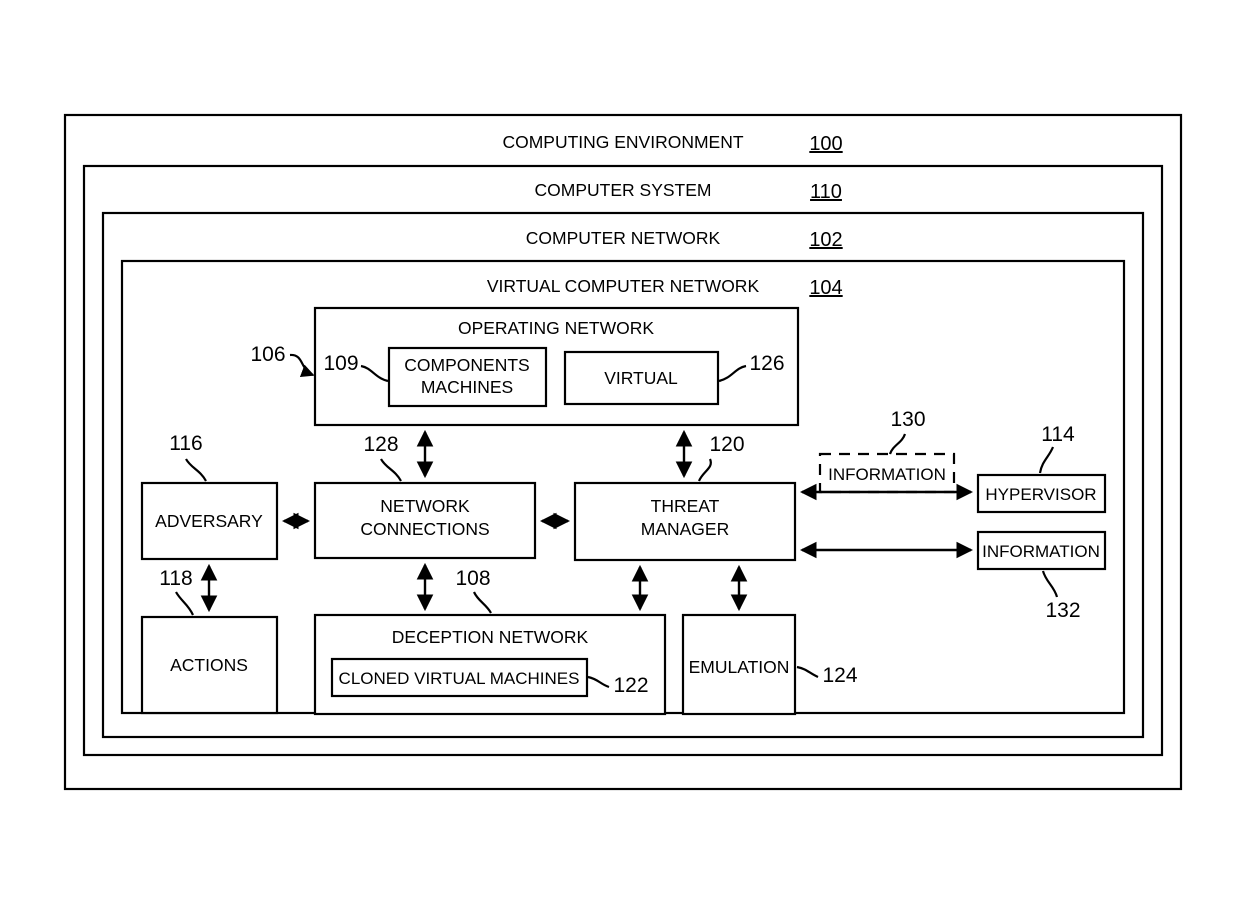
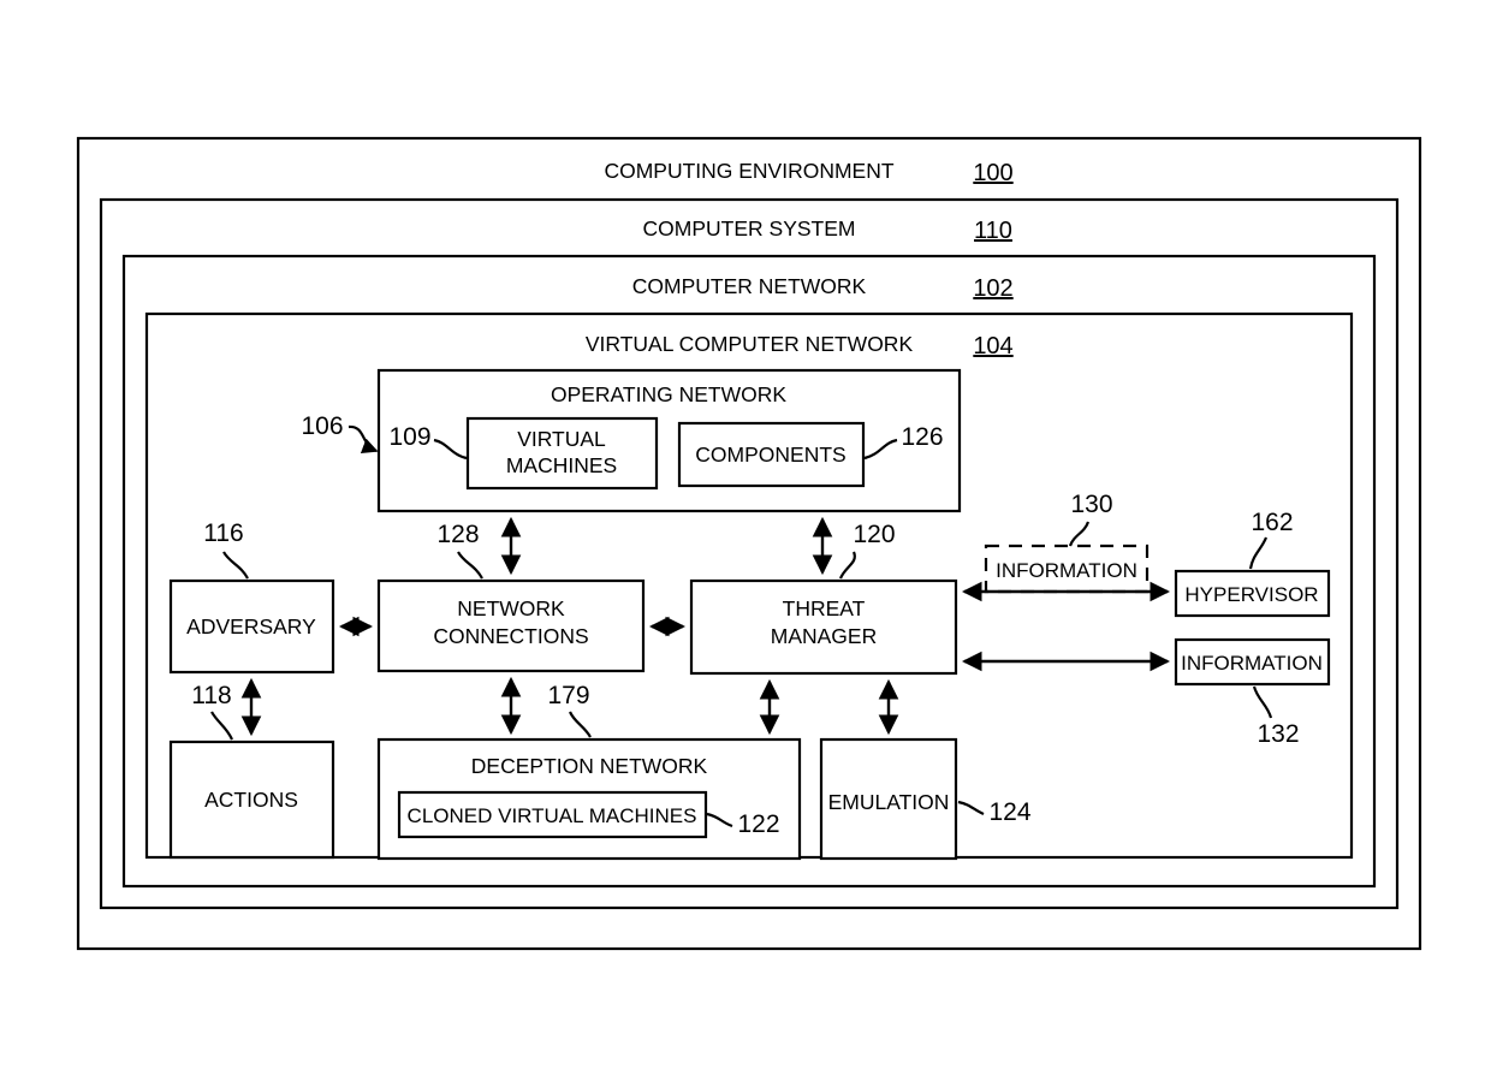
  COMPUTING ENVIRONMENT
  100
  COMPUTER SYSTEM
  110
  COMPUTER NETWORK
  102
  VIRTUAL COMPUTER NETWORK
  104
  OPERATING NETWORK
  106
- COMPONENTS
+ VIRTUAL
  MACHINES
  109
- VIRTUAL
+ COMPONENTS
  126
  ADVERSARY
  116
  NETWORK
  CONNECTIONS
  128
  THREAT
  MANAGER
  120
  ACTIONS
  118
  DECEPTION NETWORK
- 108
+ 179
  CLONED VIRTUAL MACHINES
  122
  EMULATION
  124
  INFORMATION
  130
  HYPERVISOR
- 114
+ 162
  INFORMATION
  132
